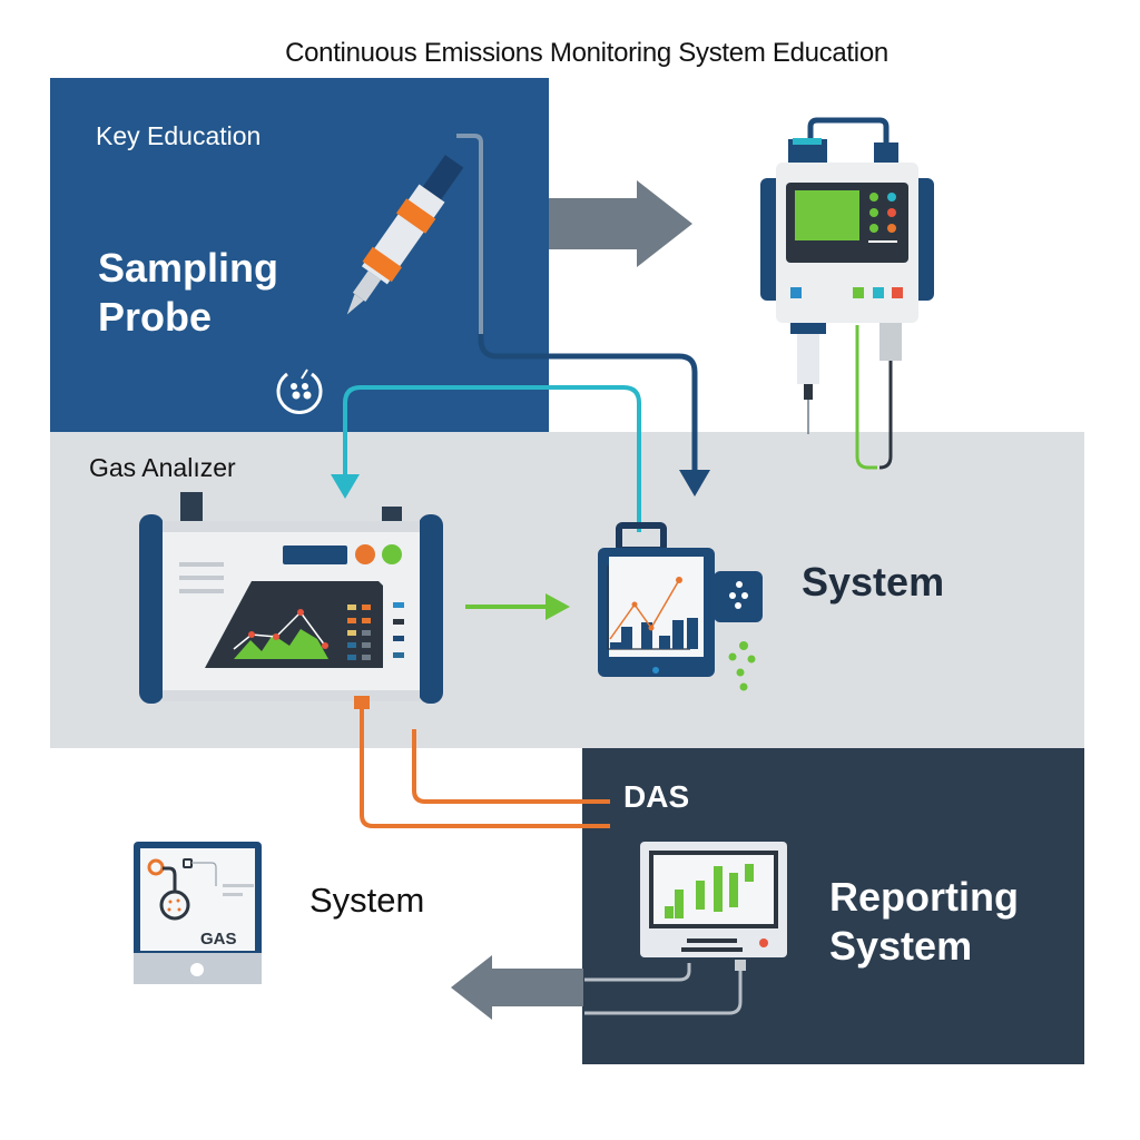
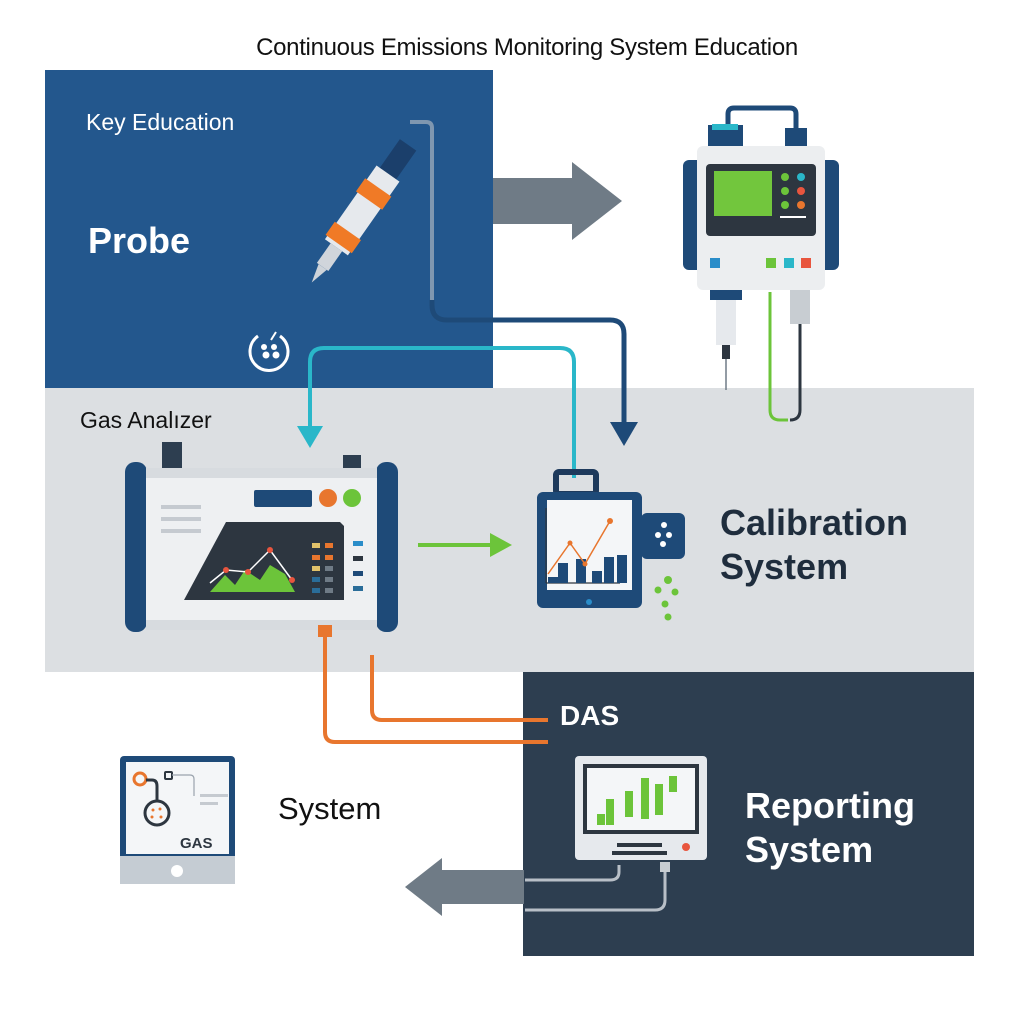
  Continuous Emissions Monitoring System Education
  GAS
  Key Education
- Sampling
  Probe
  Gas Analızer
+ Calibration
  System
  DAS
  Reporting
  System
  System
